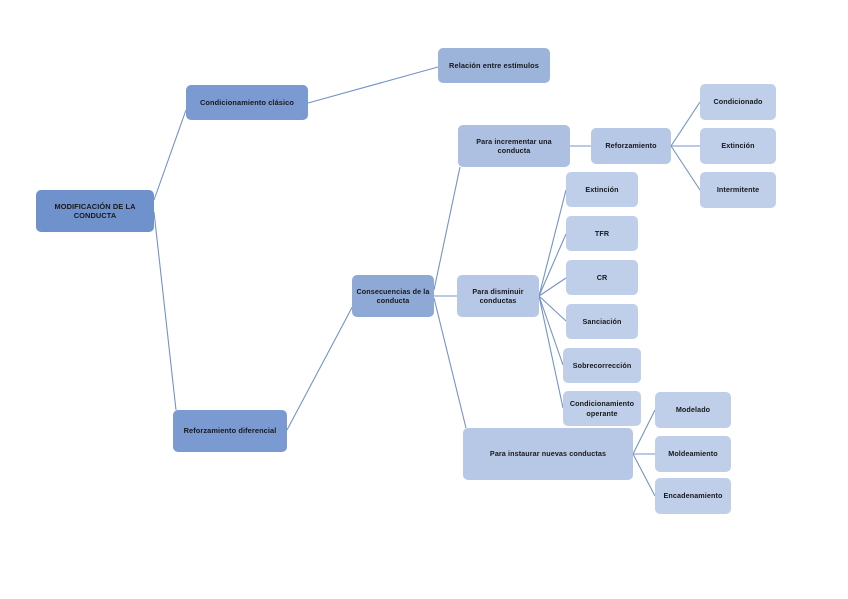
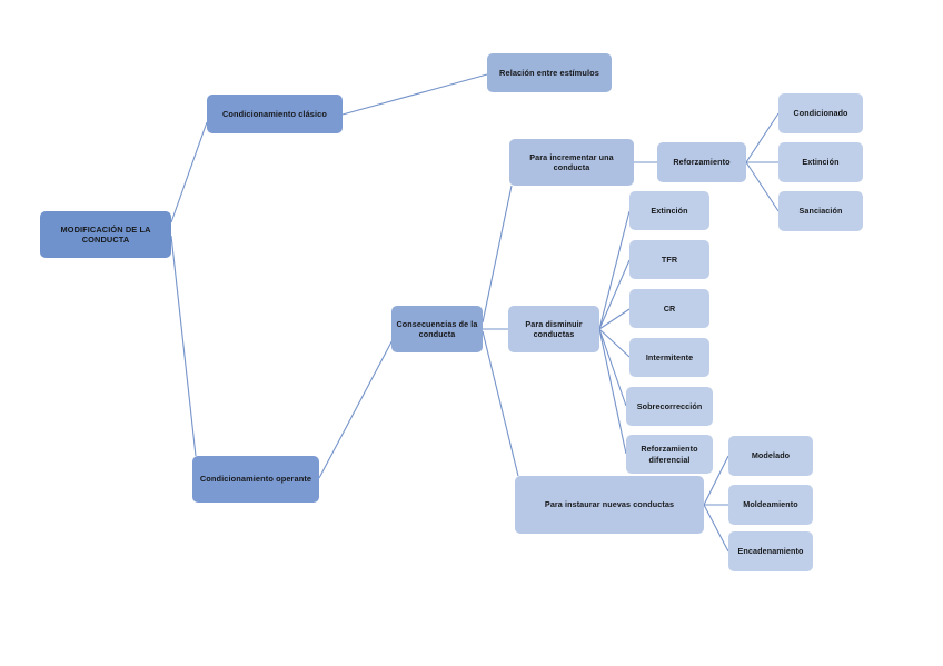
  MODIFICACIÓN DE LA CONDUCTA
  Condicionamiento clásico
- Reforzamiento diferencial
+ Condicionamiento operante
  Relación entre estímulos
  Consecuencias de la conducta
  Para incrementar una conducta
  Para disminuir conductas
  Para instaurar nuevas conductas
  Reforzamiento
  Condicionado
  Extinción
- Intermitente
+ Sanciación
  Extinción
  TFR
  CR
- Sanciación
+ Intermitente
  Sobrecorrección
- Condicionamiento operante
+ Reforzamiento diferencial
  Modelado
  Moldeamiento
  Encadenamiento
